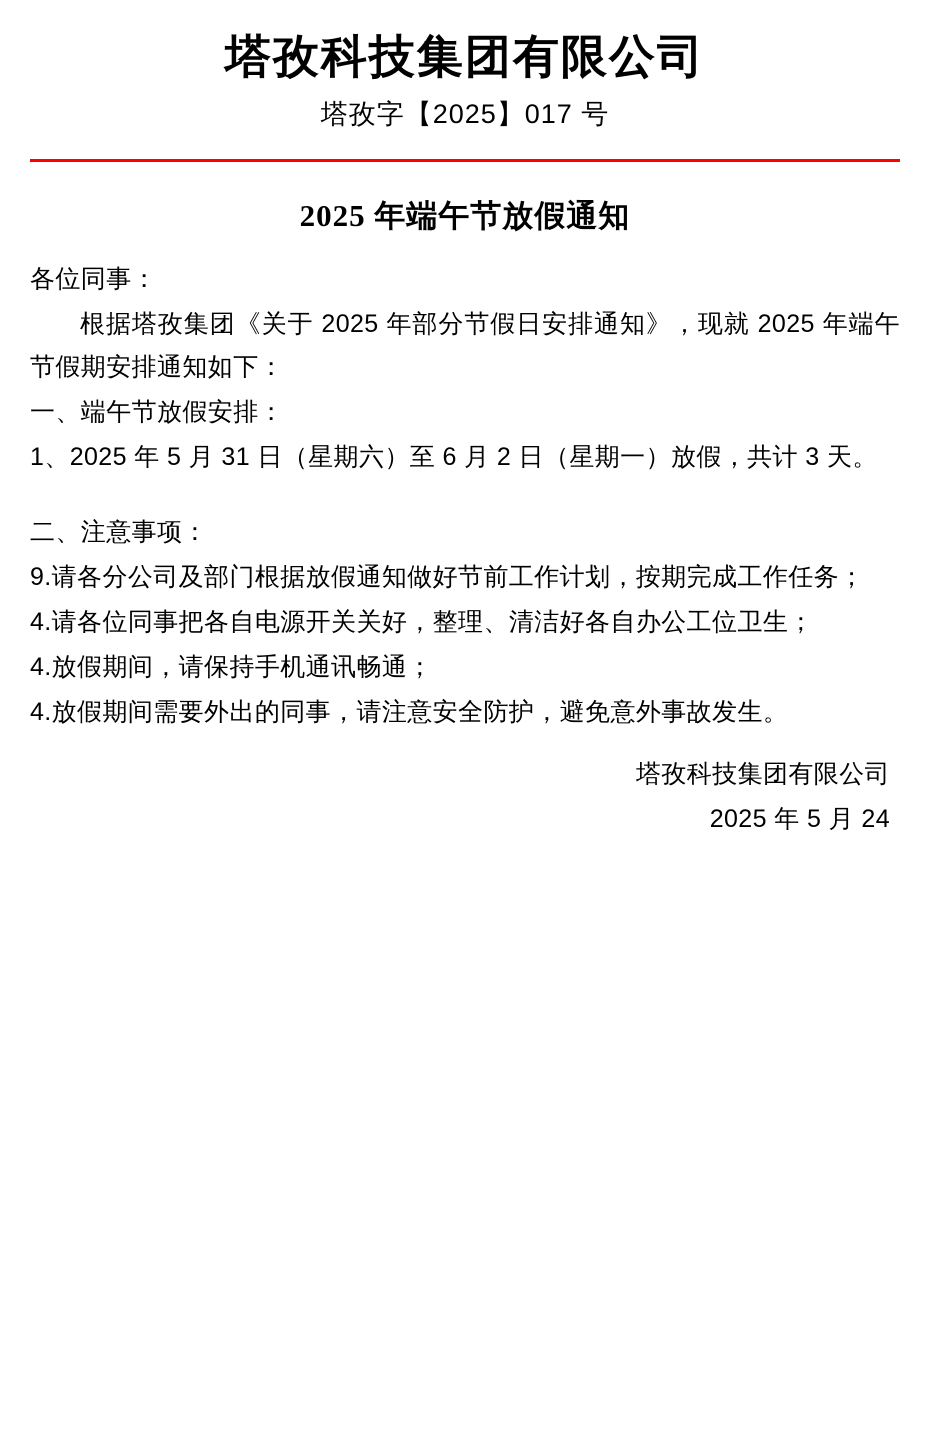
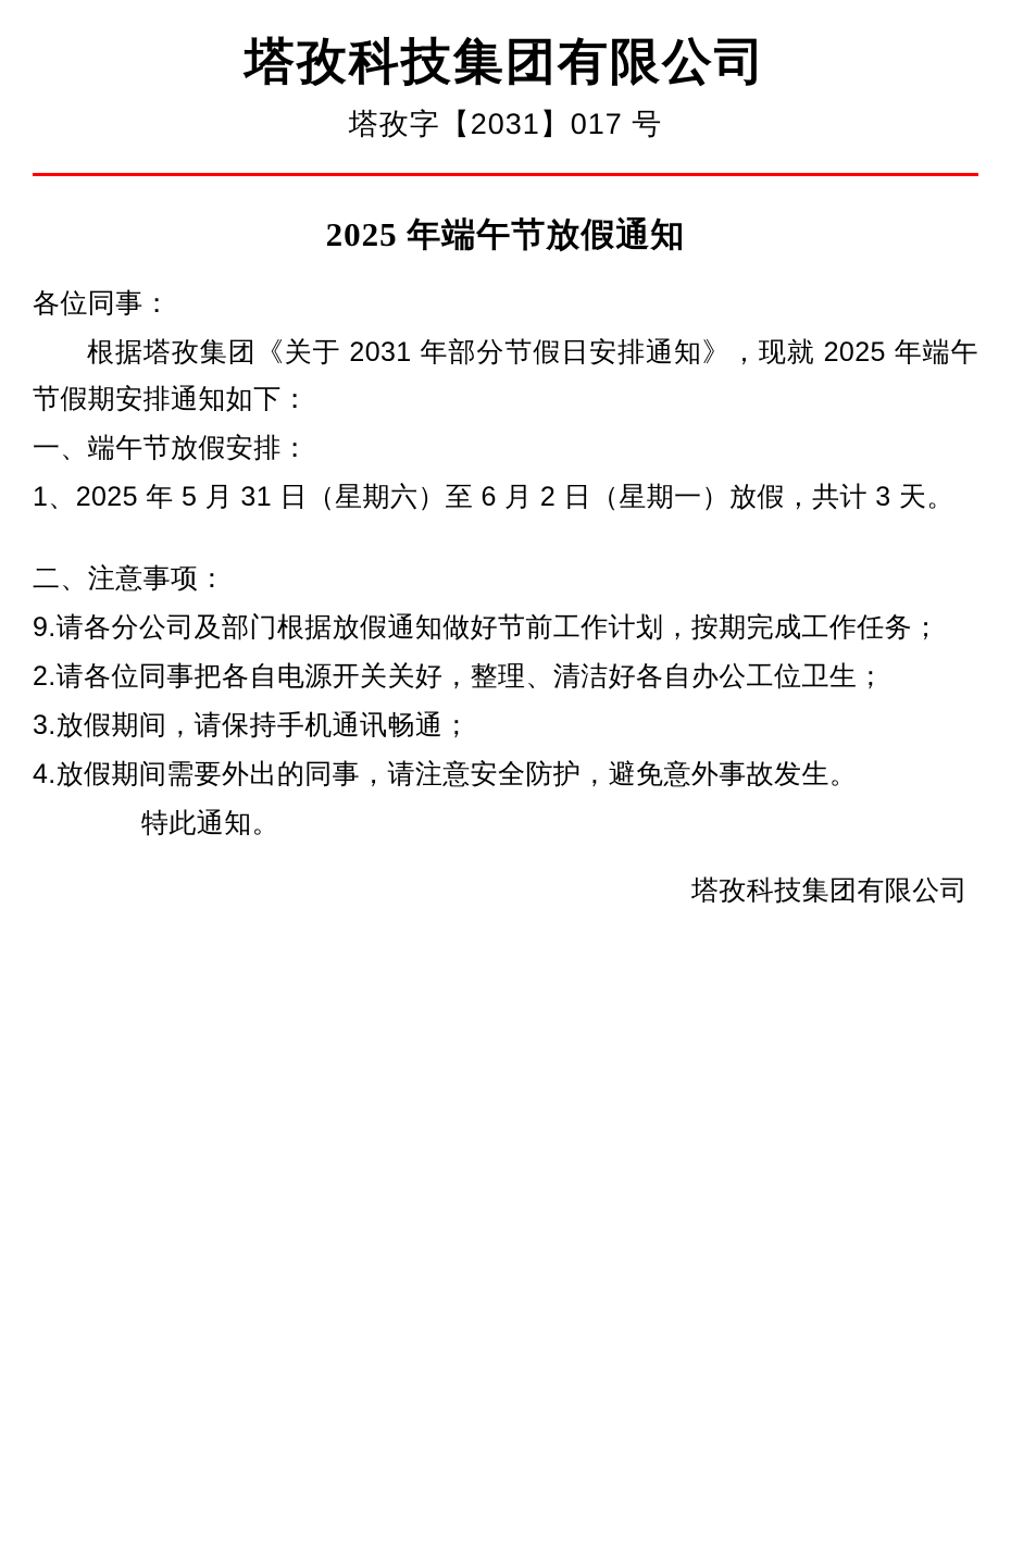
  塔孜科技集团有限公司
- 塔孜字【2025】017 号
+ 塔孜字【2031】017 号
  2025 年端午节放假通知
  各位同事：
- 根据塔孜集团《关于 2025 年部分节假日安排通知》，现就 2025 年端午节假期安排通知如下：
+ 根据塔孜集团《关于 2031 年部分节假日安排通知》，现就 2025 年端午节假期安排通知如下：
  一、端午节放假安排：
  1、2025 年 5 月 31 日（星期六）至 6 月 2 日（星期一）放假，共计 3 天。
  二、注意事项：
  9.请各分公司及部门根据放假通知做好节前工作计划，按期完成工作任务；
- 4.请各位同事把各自电源开关关好，整理、清洁好各自办公工位卫生；
+ 2.请各位同事把各自电源开关关好，整理、清洁好各自办公工位卫生；
- 4.放假期间，请保持手机通讯畅通；
+ 3.放假期间，请保持手机通讯畅通；
  4.放假期间需要外出的同事，请注意安全防护，避免意外事故发生。
+ 特此通知。
  塔孜科技集团有限公司
- 2025 年 5 月 24
